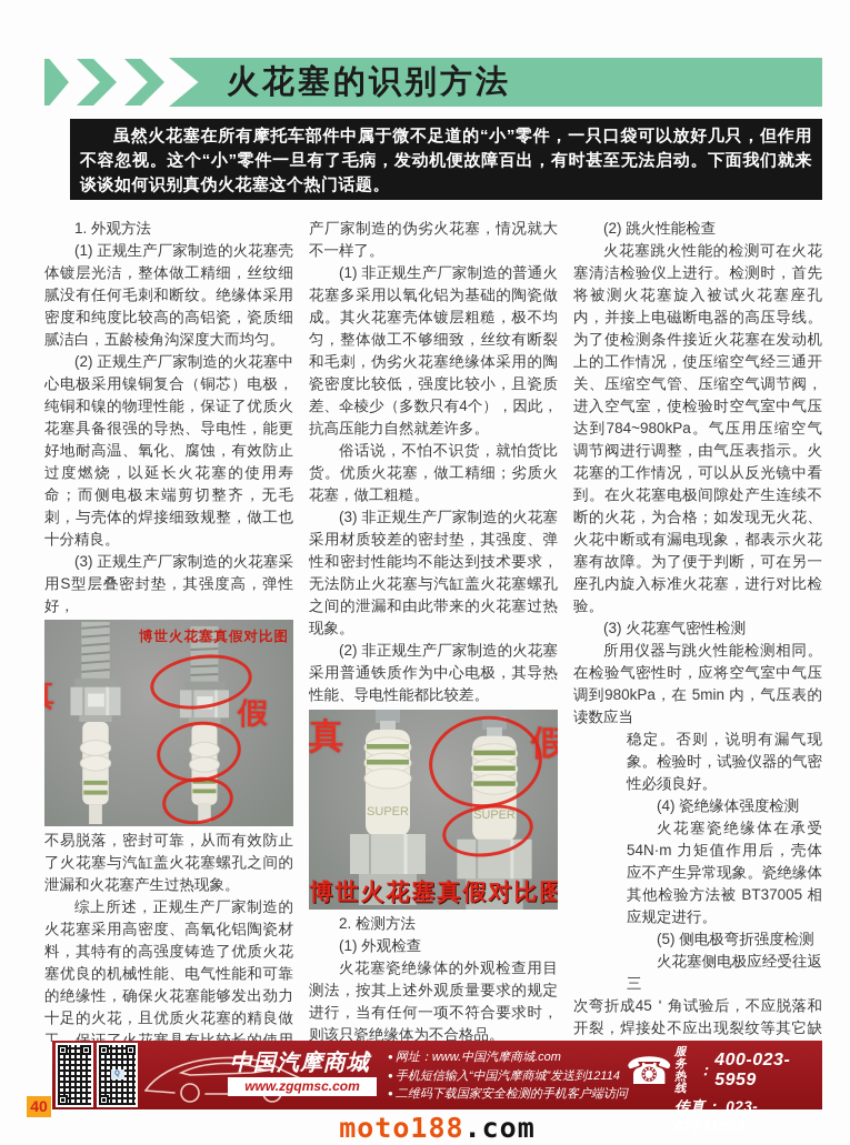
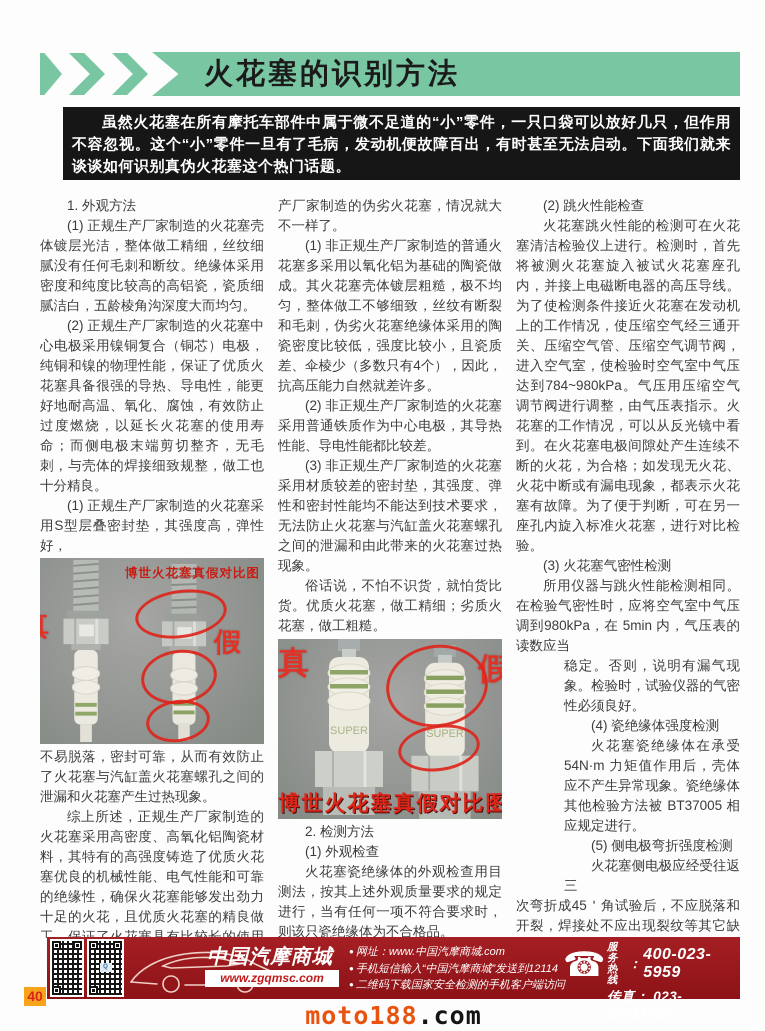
  火花塞的识别方法
  虽然火花塞在所有摩托车部件中属于微不足道的“小”零件，一只口袋可以放好几只，但作用不容忽视。这个“小”零件一旦有了毛病，发动机便故障百出，有时甚至无法启动。下面我们就来谈谈如何识别真伪火花塞这个热门话题。
  1. 外观方法
  (1) 正规生产厂家制造的火花塞壳体镀层光洁，整体做工精细，丝纹细腻没有任何毛刺和断纹。绝缘体采用密度和纯度比较高的高铝瓷，瓷质细腻洁白，五龄棱角沟深度大而均匀。
  (2) 正规生产厂家制造的火花塞中心电极采用镍铜复合（铜芯）电极，纯铜和镍的物理性能，保证了优质火花塞具备很强的导热、导电性，能更好地耐高温、氧化、腐蚀，有效防止过度燃烧，以延长火花塞的使用寿命；而侧电极末端剪切整齐，无毛刺，与壳体的焊接细致规整，做工也十分精良。
- (3) 正规生产厂家制造的火花塞采用S型层叠密封垫，其强度高，弹性好，
+ (1) 正规生产厂家制造的火花塞采用S型层叠密封垫，其强度高，弹性好，
  博世火花塞真假对比图
  假
  不易脱落，密封可靠，从而有效防止了火花塞与汽缸盖火花塞螺孔之间的泄漏和火花塞产生过热现象。
  产厂家制造的伪劣火花塞，情况就大不一样了。
  (1) 非正规生产厂家制造的普通火花塞多采用以氧化铝为基础的陶瓷做成。其火花塞壳体镀层粗糙，极不均匀，整体做工不够细致，丝纹有断裂和毛刺，伪劣火花塞绝缘体采用的陶瓷密度比较低，强度比较小，且瓷质差、伞棱少（多数只有4个），因此，抗高压能力自然就差许多。
- 俗话说，不怕不识货，就怕货比货。优质火花塞，做工精细；劣质火花塞，做工粗糙。
+ (2) 非正规生产厂家制造的火花塞采用普通铁质作为中心电极，其导热性能、导电性能都比较差。
  (3) 非正规生产厂家制造的火花塞采用材质较差的密封垫，其强度、弹性和密封性能均不能达到技术要求，无法防止火花塞与汽缸盖火花塞螺孔之间的泄漏和由此带来的火花塞过热现象。
- (2) 非正规生产厂家制造的火花塞采用普通铁质作为中心电极，其导热性能、导电性能都比较差。
+ 俗话说，不怕不识货，就怕货比货。优质火花塞，做工精细；劣质火花塞，做工粗糙。
  SUPER
  SUPER
  真
  假
  博世火花塞真假对比图
  2. 检测方法
  (1) 外观检查
  火花塞瓷绝缘体的外观检查用目测法，按其上述外观质量要求的规定进行，当有任何一项不符合要求时，则该只瓷绝缘体为不合格品。
  (2) 跳火性能检查
  火花塞跳火性能的检测可在火花塞清洁检验仪上进行。检测时，首先将被测火花塞旋入被试火花塞座孔内，并接上电磁断电器的高压导线。为了使检测条件接近火花塞在发动机上的工作情况，使压缩空气经三通开关、压缩空气管、压缩空气调节阀，进入空气室，使检验时空气室中气压达到784~980kPa。气压用压缩空气调节阀进行调整，由气压表指示。火花塞的工作情况，可以从反光镜中看到。在火花塞电极间隙处产生连续不断的火花，为合格；如发现无火花、火花中断或有漏电现象，都表示火花塞有故障。为了便于判断，可在另一座孔内旋入标准火花塞，进行对比检验。
  (3) 火花塞气密性检测
  所用仪器与跳火性能检测相同。在检验气密性时，应将空气室中气压调到980kPa，在 5min 内，气压表的读数应当
  稳定。否则，说明有漏气现象。检验时，试验仪器的气密性必须良好。
  (4) 瓷绝缘体强度检测
  火花塞瓷绝缘体在承受54N·m 力矩值作用后，壳体应不产生异常现象。瓷绝缘体其他检验方法被 BT37005 相应规定进行。
  (5) 侧电极弯折强度检测
  火花塞侧电极应经受往返三
  次弯折成45＇角试验后，不应脱落和开裂，焊接处不应出现裂纹等其它缺
  中国汽摩商城
  www.zgqmsc.com
  ● 网址：www.中国汽摩商城.com
  ● 手机短信输入“中国汽摩商城”发送到12114
  ● 二维码下载国家安全检测的手机客户端访问
  ☎
  服务
  热线
  ：
  400-023-5959
  40
  moto188.com
